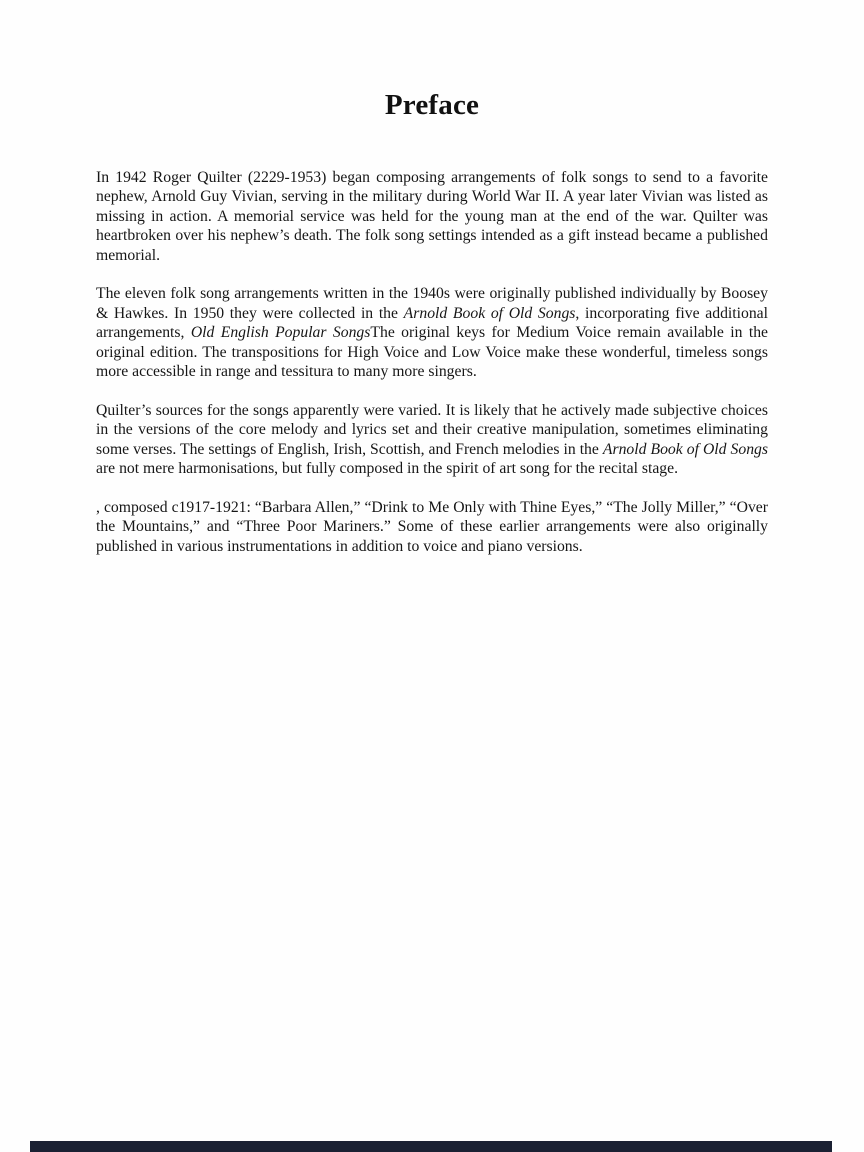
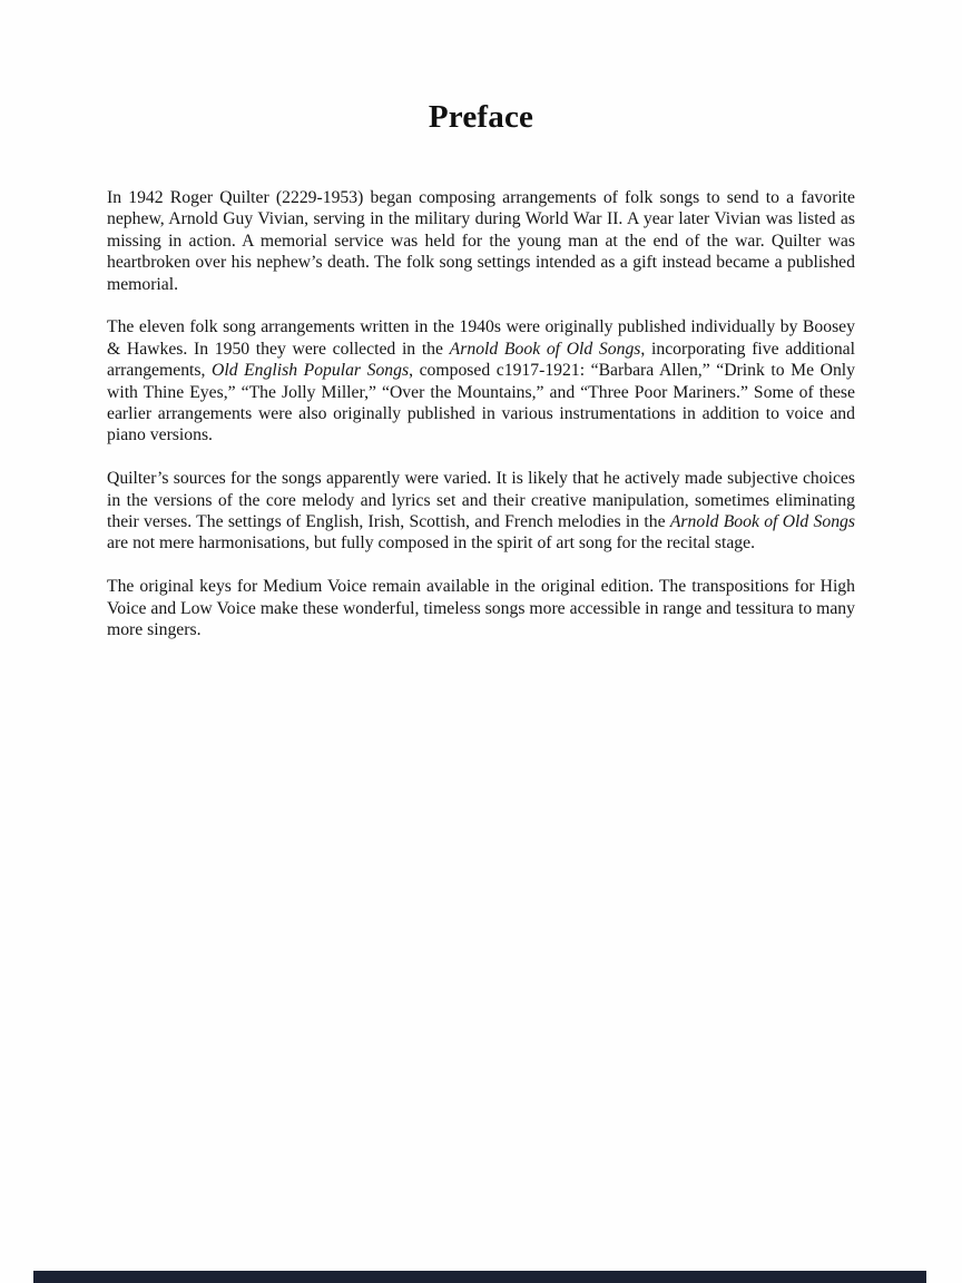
  Preface
  In 1942 Roger Quilter (2229-1953) began composing arrangements of folk songs to send to a favorite nephew, Arnold Guy Vivian, serving in the military during World War II. A year later Vivian was listed as missing in action. A memorial service was held for the young man at the end of the war. Quilter was heartbroken over his nephew’s death. The folk song settings intended as a gift instead became a published memorial.
- The eleven folk song arrangements written in the 1940s were originally published individually by Boosey & Hawkes. In 1950 they were collected in the Arnold Book of Old Songs, incorporating five additional arrangements, Old English Popular SongsThe original keys for Medium Voice remain available in the original edition. The transpositions for High Voice and Low Voice make these wonderful, timeless songs more accessible in range and tessitura to many more singers.
+ The eleven folk song arrangements written in the 1940s were originally published individually by Boosey & Hawkes. In 1950 they were collected in the Arnold Book of Old Songs, incorporating five additional arrangements, Old English Popular Songs, composed c1917-1921: “Barbara Allen,” “Drink to Me Only with Thine Eyes,” “The Jolly Miller,” “Over the Mountains,” and “Three Poor Mariners.” Some of these earlier arrangements were also originally published in various instrumentations in addition to voice and piano versions.
- Quilter’s sources for the songs apparently were varied. It is likely that he actively made subjective choices in the versions of the core melody and lyrics set and their creative manipulation, sometimes eliminating some verses. The settings of English, Irish, Scottish, and French melodies in the Arnold Book of Old Songs are not mere harmonisations, but fully composed in the spirit of art song for the recital stage.
+ Quilter’s sources for the songs apparently were varied. It is likely that he actively made subjective choices in the versions of the core melody and lyrics set and their creative manipulation, sometimes eliminating their verses. The settings of English, Irish, Scottish, and French melodies in the Arnold Book of Old Songs are not mere harmonisations, but fully composed in the spirit of art song for the recital stage.
- , composed c1917-1921: “Barbara Allen,” “Drink to Me Only with Thine Eyes,” “The Jolly Miller,” “Over the Mountains,” and “Three Poor Mariners.” Some of these earlier arrangements were also originally published in various instrumentations in addition to voice and piano versions.
+ The original keys for Medium Voice remain available in the original edition. The transpositions for High Voice and Low Voice make these wonderful, timeless songs more accessible in range and tessitura to many more singers.
